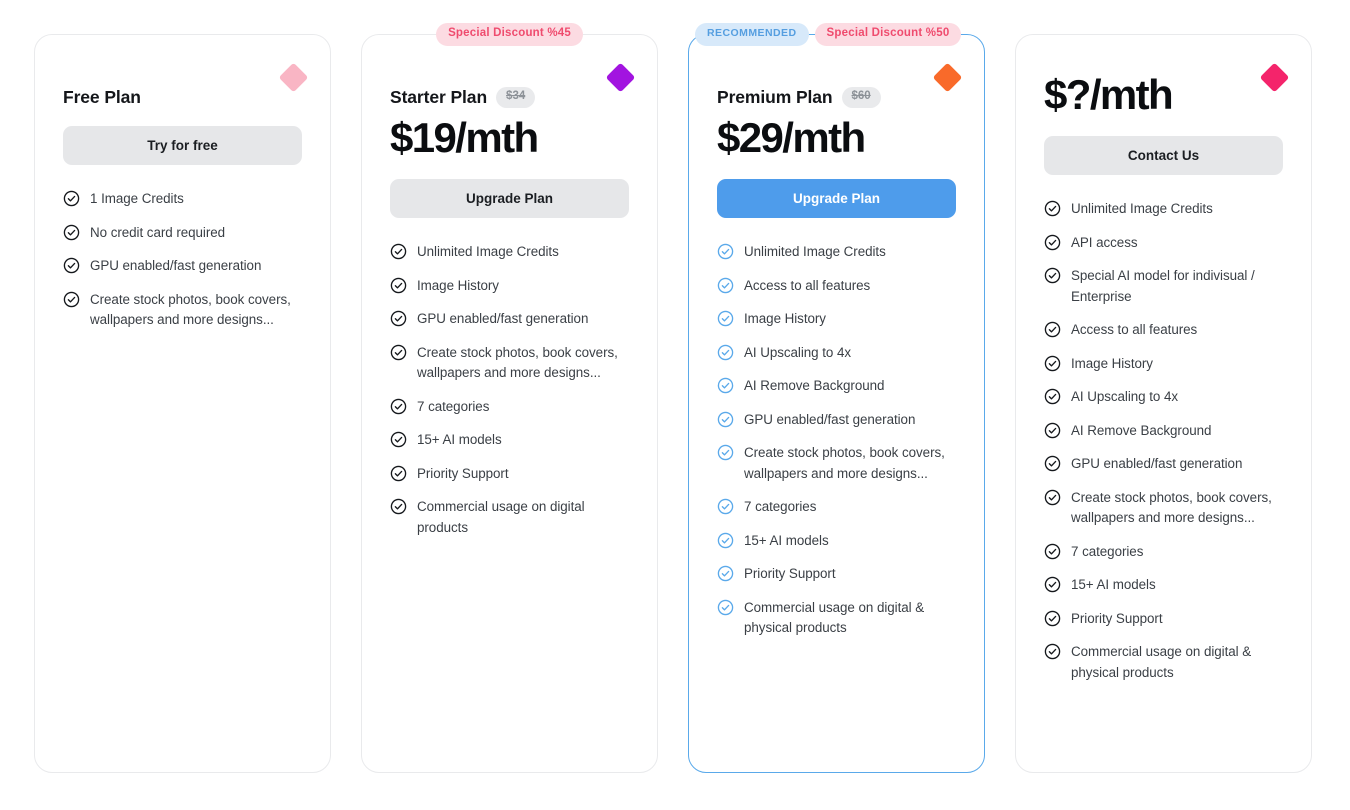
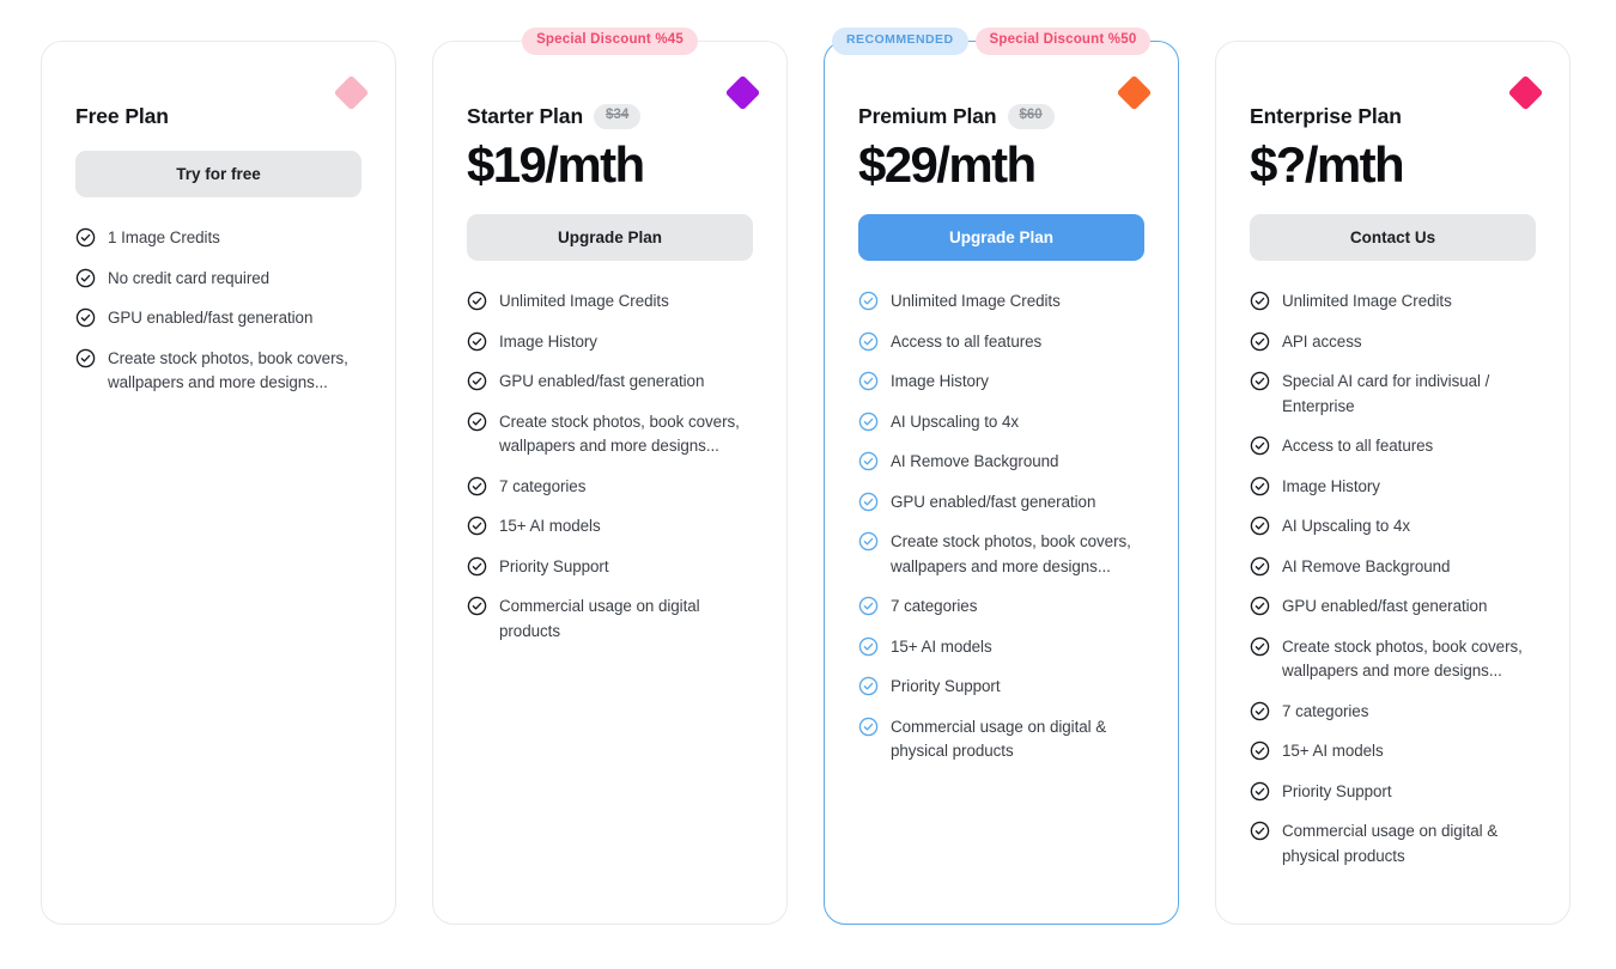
  Free Plan
  Try for free
  1 Image Credits
  No credit card required
  GPU enabled/fast generation
  Create stock photos, book covers, wallpapers and more designs...
  Special Discount %45
  Starter Plan
  $34
  $19/mth
  Upgrade Plan
  Unlimited Image Credits
  Image History
  GPU enabled/fast generation
  Create stock photos, book covers, wallpapers and more designs...
  7 categories
  15+ AI models
  Priority Support
  Commercial usage on digital products
  RECOMMENDED
  Special Discount %50
  Premium Plan
  $60
  $29/mth
  Upgrade Plan
  Unlimited Image Credits
  Access to all features
  Image History
  AI Upscaling to 4x
  AI Remove Background
  GPU enabled/fast generation
  Create stock photos, book covers, wallpapers and more designs...
  7 categories
  15+ AI models
  Priority Support
  Commercial usage on digital & physical products
+ Enterprise Plan
  $?/mth
  Contact Us
  Unlimited Image Credits
  API access
- Special AI model for indivisual / Enterprise
+ Special AI card for indivisual / Enterprise
  Access to all features
  Image History
  AI Upscaling to 4x
  AI Remove Background
  GPU enabled/fast generation
  Create stock photos, book covers, wallpapers and more designs...
  7 categories
  15+ AI models
  Priority Support
  Commercial usage on digital & physical products
